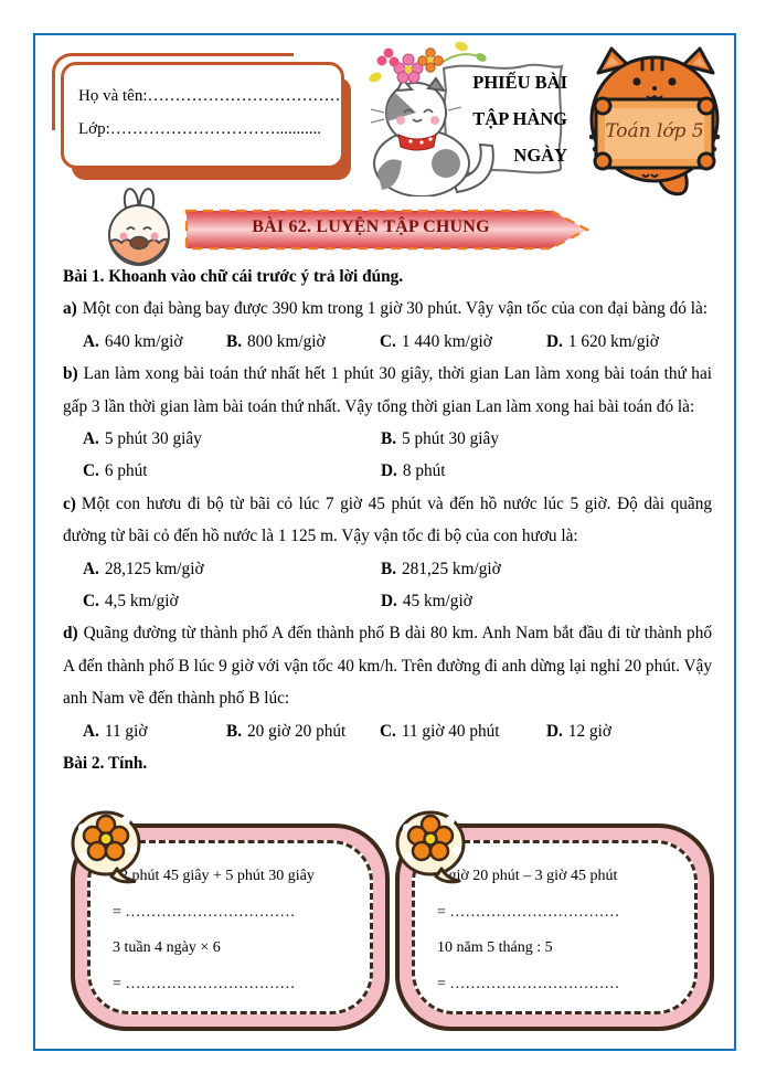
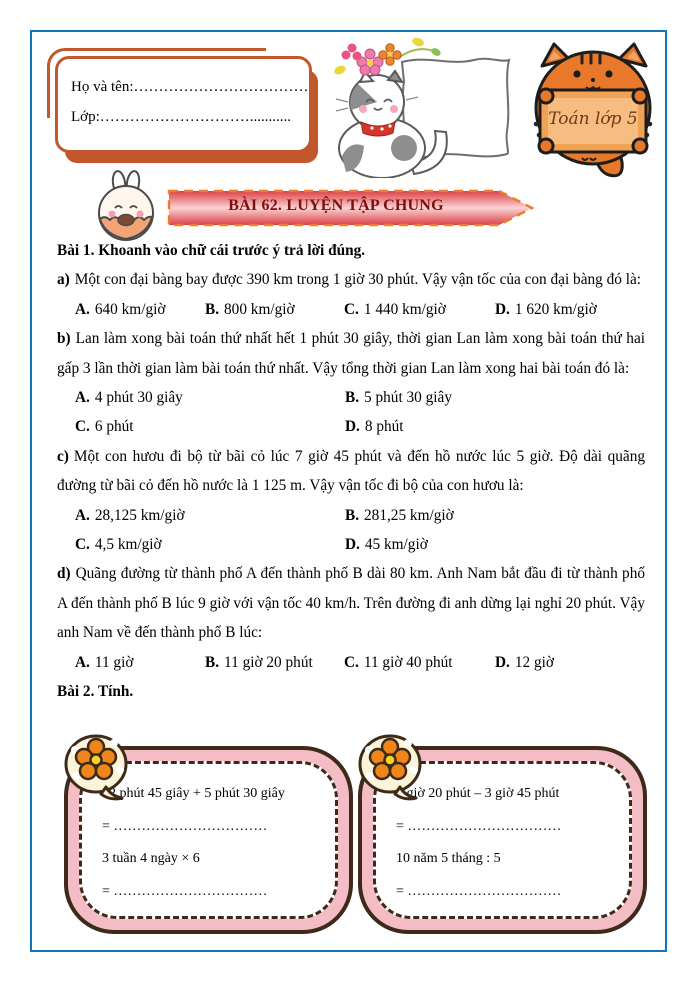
  Họ và tên:………………………………
  Lớp:…………………………...........
- PHIẾU BÀI
- TẬP HÀNG
- NGÀY
  Toán lớp 5
  BÀI 62. LUYỆN TẬP CHUNG
  Bài 1. Khoanh vào chữ cái trước ý trả lời đúng.
  a) Một con đại bàng bay được 390 km trong 1 giờ 30 phút. Vậy vận tốc của con đại bàng đó là:
  A. 640 km/giờ
  B. 800 km/giờ
  C. 1 440 km/giờ
  D. 1 620 km/giờ
  b) Lan làm xong bài toán thứ nhất hết 1 phút 30 giây, thời gian Lan làm xong bài toán thứ hai gấp 3 lần thời gian làm bài toán thứ nhất. Vậy tổng thời gian Lan làm xong hai bài toán đó là:
- A. 5 phút 30 giây
+ A. 4 phút 30 giây
  B. 5 phút 30 giây
  C. 6 phút
  D. 8 phút
  c) Một con hươu đi bộ từ bãi cỏ lúc 7 giờ 45 phút và đến hồ nước lúc 5 giờ. Độ dài quãng đường từ bãi cỏ đến hồ nước là 1 125 m. Vậy vận tốc đi bộ của con hươu là:
  A. 28,125 km/giờ
  B. 281,25 km/giờ
  C. 4,5 km/giờ
  D. 45 km/giờ
  d) Quãng đường từ thành phố A đến thành phố B dài 80 km. Anh Nam bắt đầu đi từ thành phố A đến thành phố B lúc 9 giờ với vận tốc 40 km/h. Trên đường đi anh dừng lại nghỉ 20 phút. Vậy anh Nam về đến thành phố B lúc:
  A. 11 giờ
- B. 20 giờ 20 phút
+ B. 11 giờ 20 phút
  C. 11 giờ 40 phút
  D. 12 giờ
  Bài 2. Tính.
  phút 45 giây + 5 phút 30 giây
  = ……………………………
  3 tuần 4 ngày × 6
  = ……………………………
  giờ 20 phút – 3 giờ 45 phút
  = ……………………………
  10 năm 5 tháng : 5
  = ……………………………
